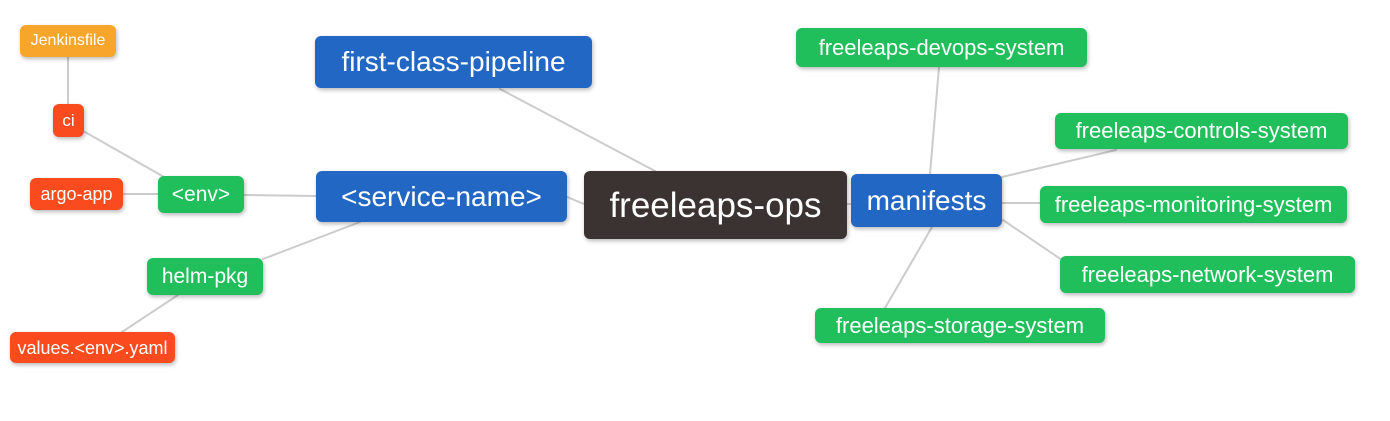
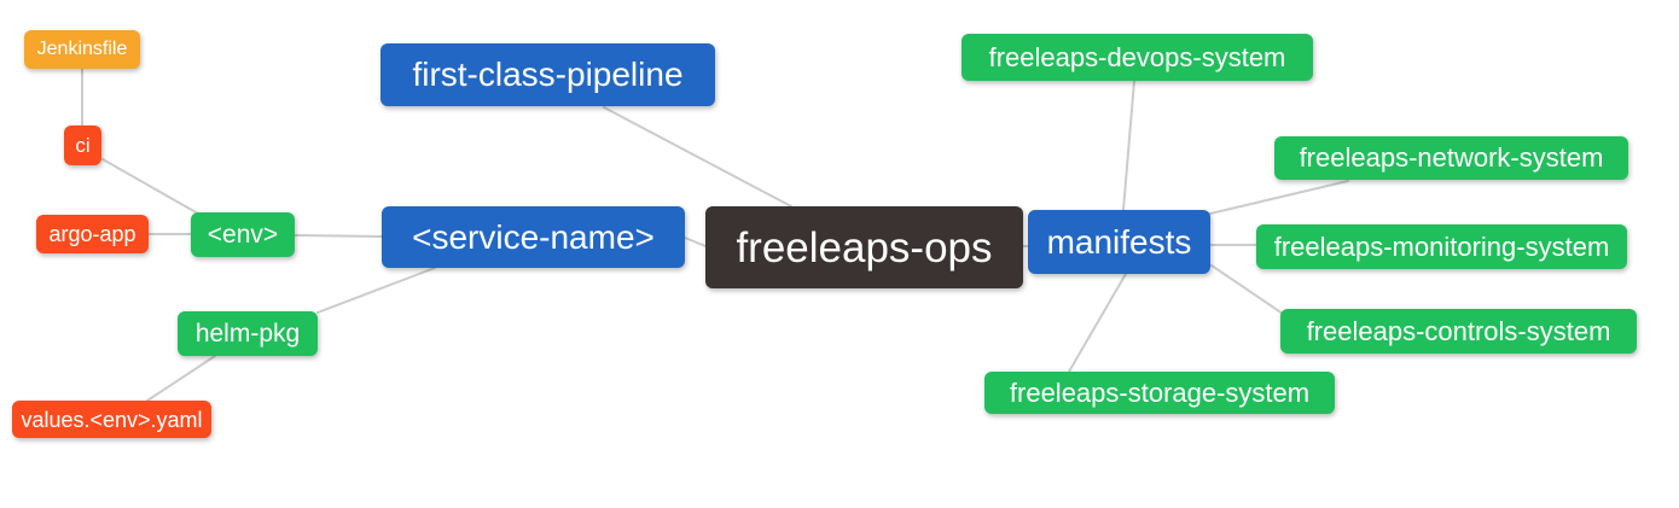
  Jenkinsfile
  ci
  argo-app
  <env>
  <service-name>
  first-class-pipeline
  freeleaps-ops
  manifests
  freeleaps-devops-system
- freeleaps-controls-system
+ freeleaps-network-system
  freeleaps-monitoring-system
- freeleaps-network-system
+ freeleaps-controls-system
  freeleaps-storage-system
  helm-pkg
  values.<env>.yaml
